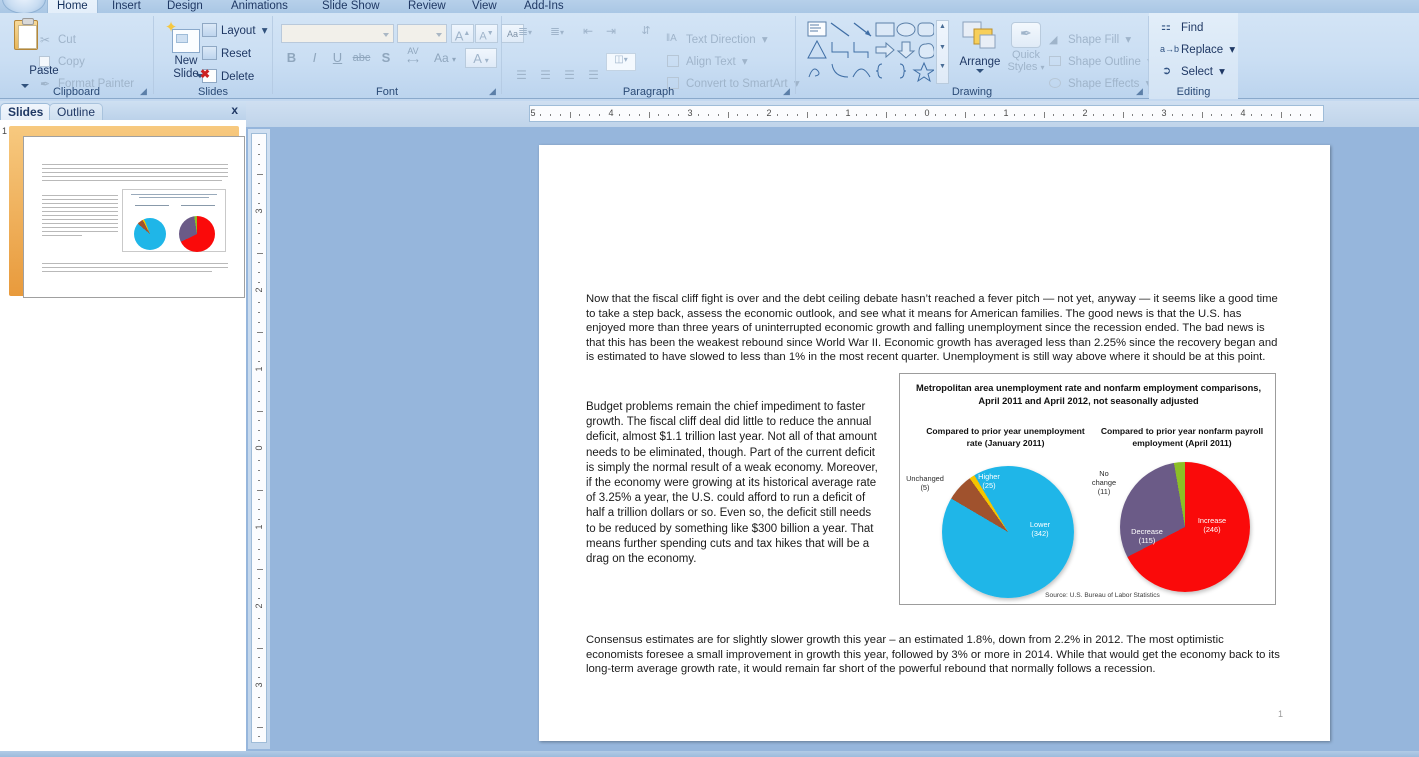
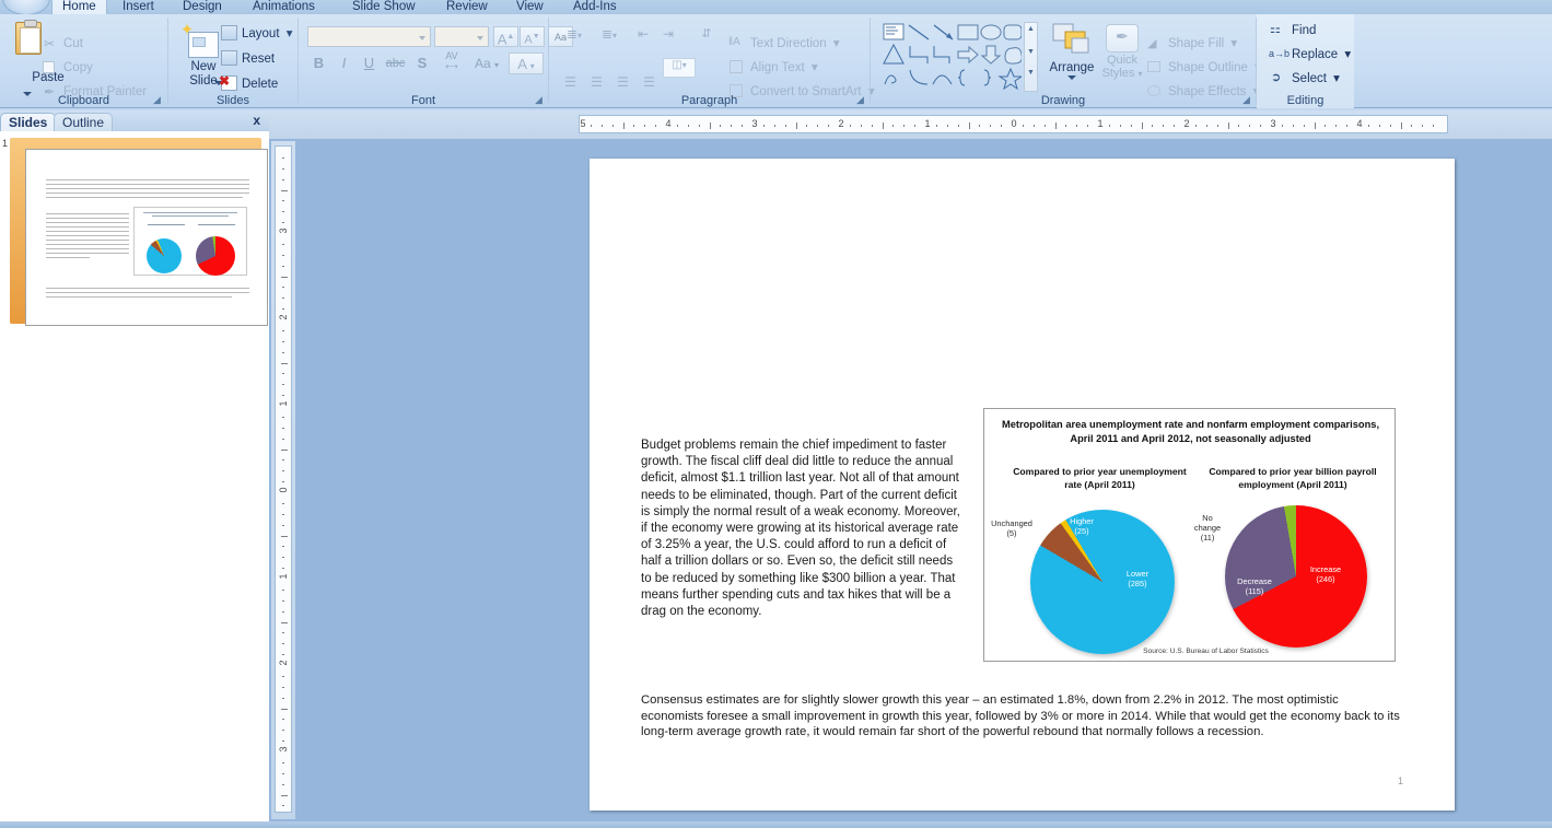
  Home
  Insert
  Design
  Animations
  Slide Show
  Review
  View
  Add-Ins
  Paste
  ✂
  Cut
  Copy
  ✒
  Format Painter
  Clipboard
  ◢
  ✦
  New
  Slide
  Layout ▾
  Reset
  ✖
  Delete
  Slides
  Aa
  B
  I
  U
  abc
  S
  AV
  ⟷
  Aa ▾
  A ▾
  Font
  ◢
  ≣▾
  ≣▾
  ⇤
  ⇥
  ⇵
  ‖A
  Text Direction ▾
  Align Text ▾
  Convert to SmartArt ▾
  ☰
  ☰
  ☰
  ☰
  ◫▾
  Paragraph
  ◢
  Arrange
  ✒
  Quick
  Styles ▾
  ◢
  Shape Fill ▾
  Shape Outline
  Shape Effects
  Drawing
  ◢
  ⚏
  Find
  a→b
  Replace ▾
  ➲
  Select ▾
  Editing
  Slides
  Outline
  x
  1
  5
  4
  3
  2
  1
  0
  1
  2
  3
  4
- Now that the fiscal cliff fight is over and the debt ceiling debate hasn’t reached a fever pitch — not yet, anyway — it seems like a good time to take a step back, assess the economic outlook, and see what it means for American families. The good news is that the U.S. has enjoyed more than three years of uninterrupted economic growth and falling unemployment since the recession ended. The bad news is that this has been the weakest rebound since World War II. Economic growth has averaged less than 2.25% since the recovery began and is estimated to have slowed to less than 1% in the most recent quarter. Unemployment is still way above where it should be at this point.
  Budget problems remain the chief impediment to faster growth. The fiscal cliff deal did little to reduce the annual deficit, almost $1.1 trillion last year. Not all of that amount needs to be eliminated, though. Part of the current deficit is simply the normal result of a weak economy. Moreover, if the economy were growing at its historical average rate of 3.25% a year, the U.S. could afford to run a deficit of half a trillion dollars or so. Even so, the deficit still needs to be reduced by something like $300 billion a year. That means further spending cuts and tax hikes that will be a drag on the economy.
  Consensus estimates are for slightly slower growth this year – an estimated 1.8%, down from 2.2% in 2012. The most optimistic economists foresee a small improvement in growth this year, followed by 3% or more in 2014. While that would get the economy back to its long-term average growth rate, it would remain far short of the powerful rebound that normally follows a recession.
  Metropolitan area unemployment rate and nonfarm employment comparisons, April 2011 and April 2012, not seasonally adjusted
- Compared to prior year unemployment rate (January 2011)
+ Compared to prior year unemployment rate (April 2011)
- Compared to prior year nonfarm payroll employment (April 2011)
+ Compared to prior year billion payroll employment (April 2011)
  Lower
- (342)
+ (285)
  Higher
  (25)
  Unchanged
  (5)
  Increase
  (246)
  Decrease
  (115)
  No
  change
  (11)
  1
